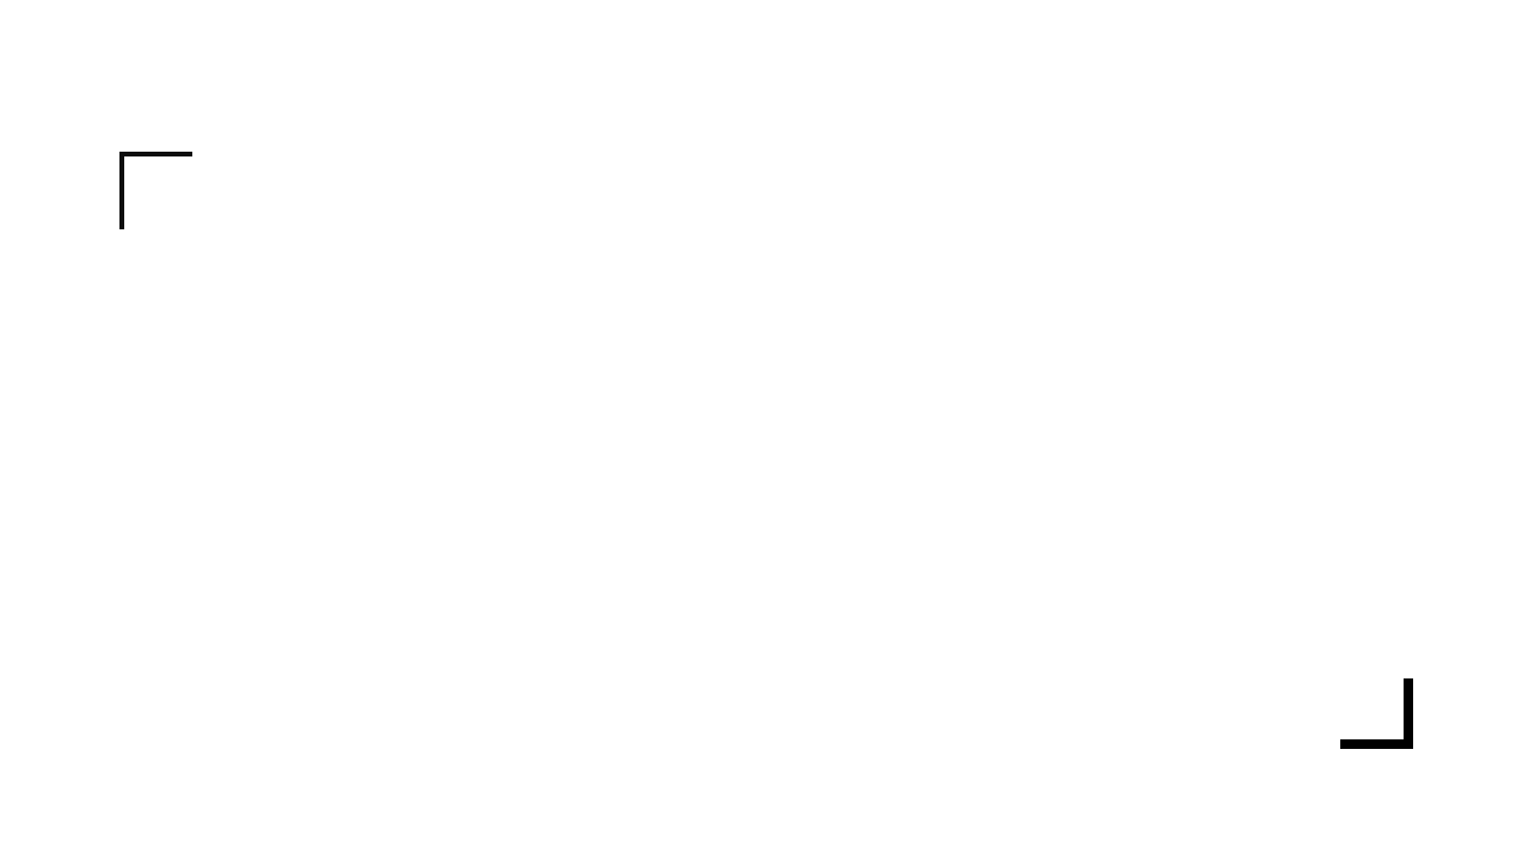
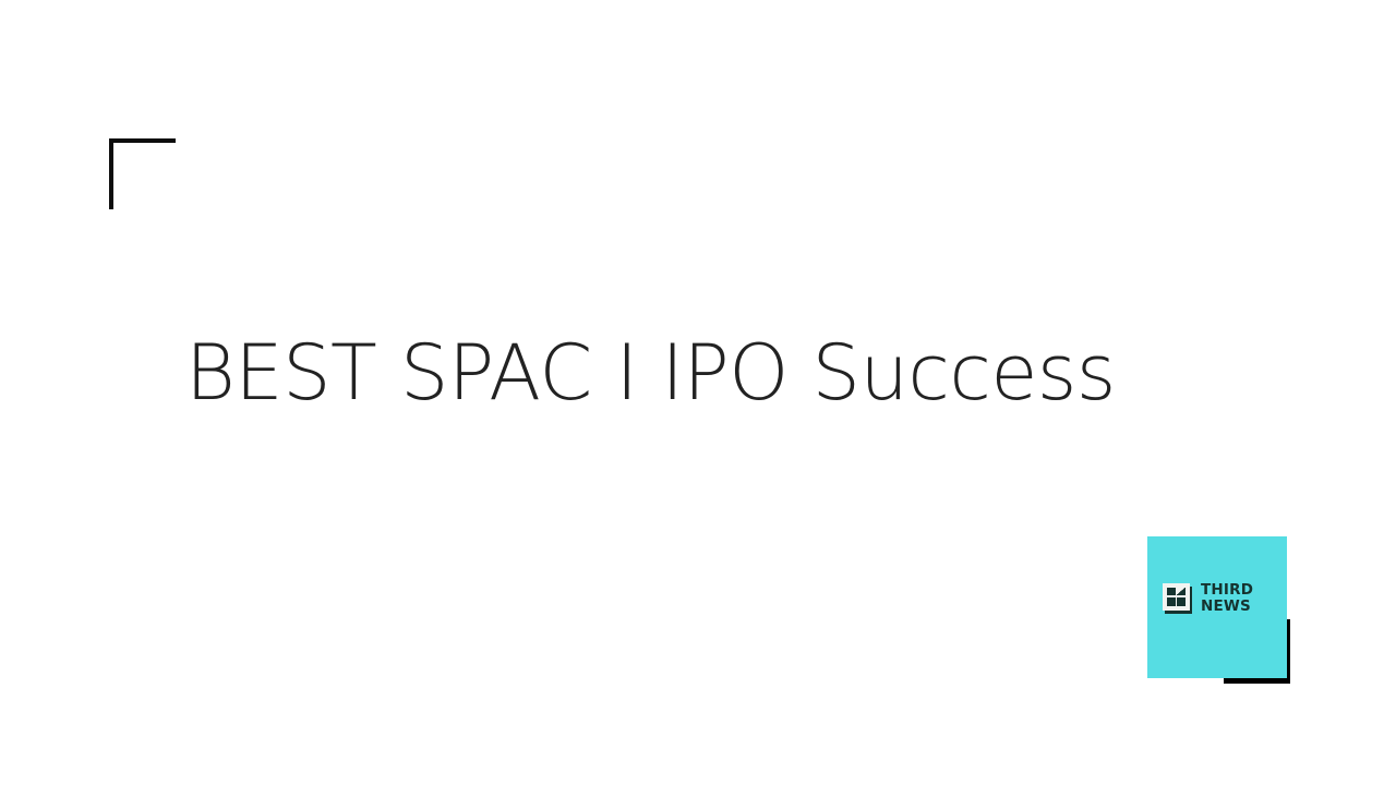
+ BEST SPAC I IPO Success
+ THIRD
+ NEWS
